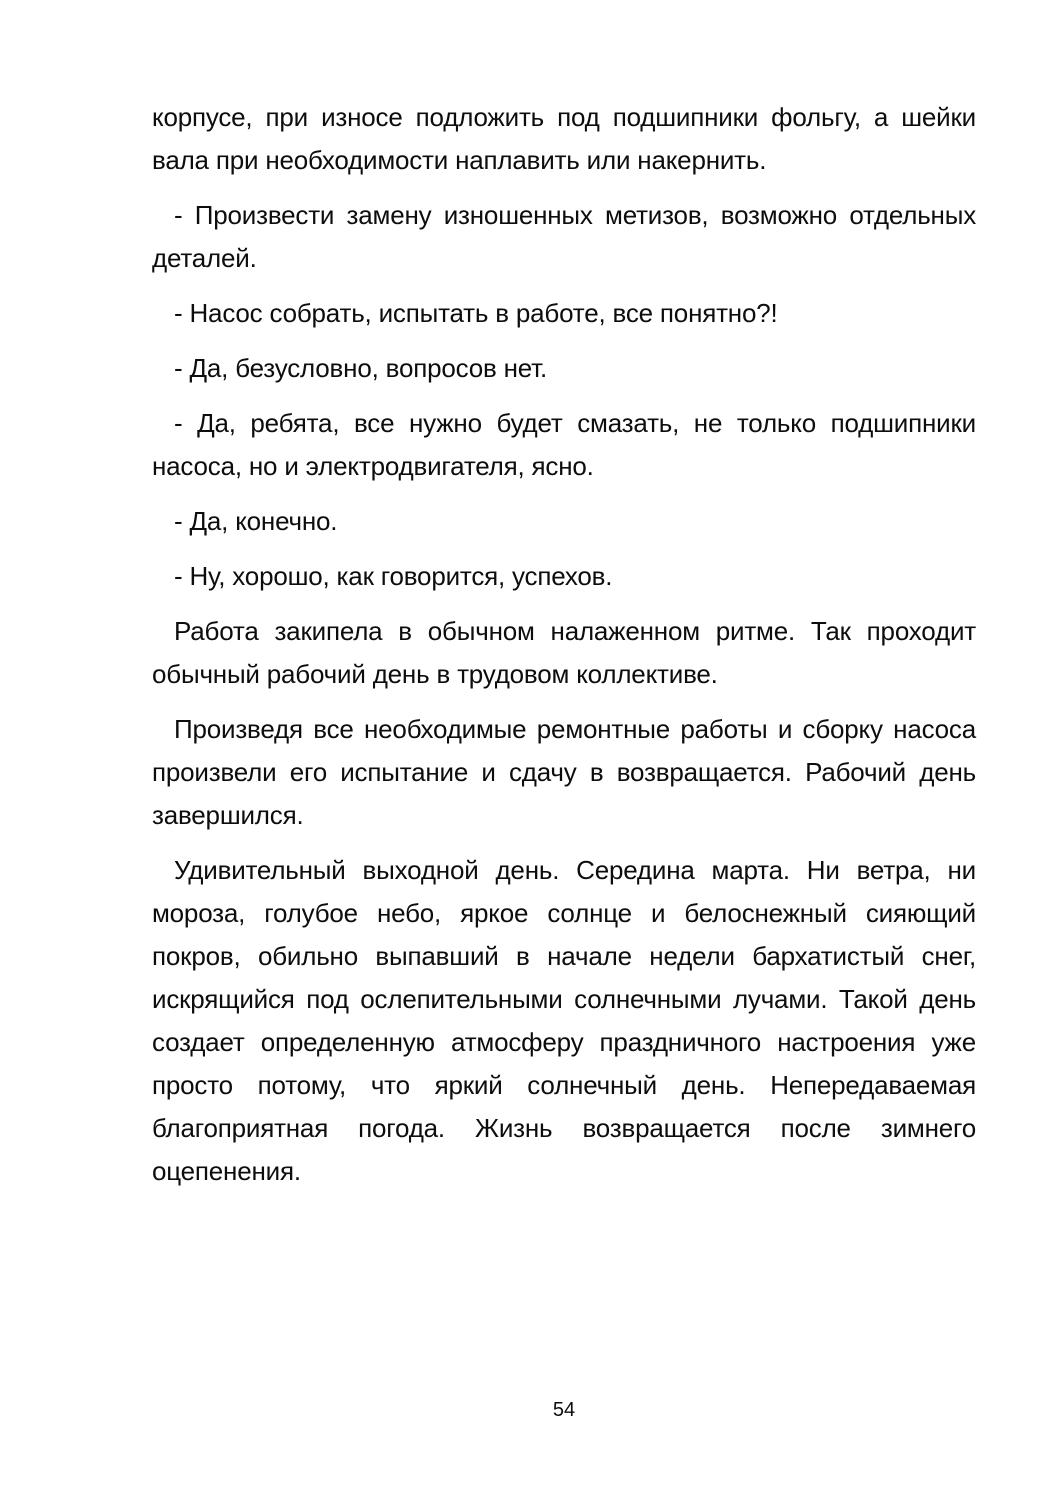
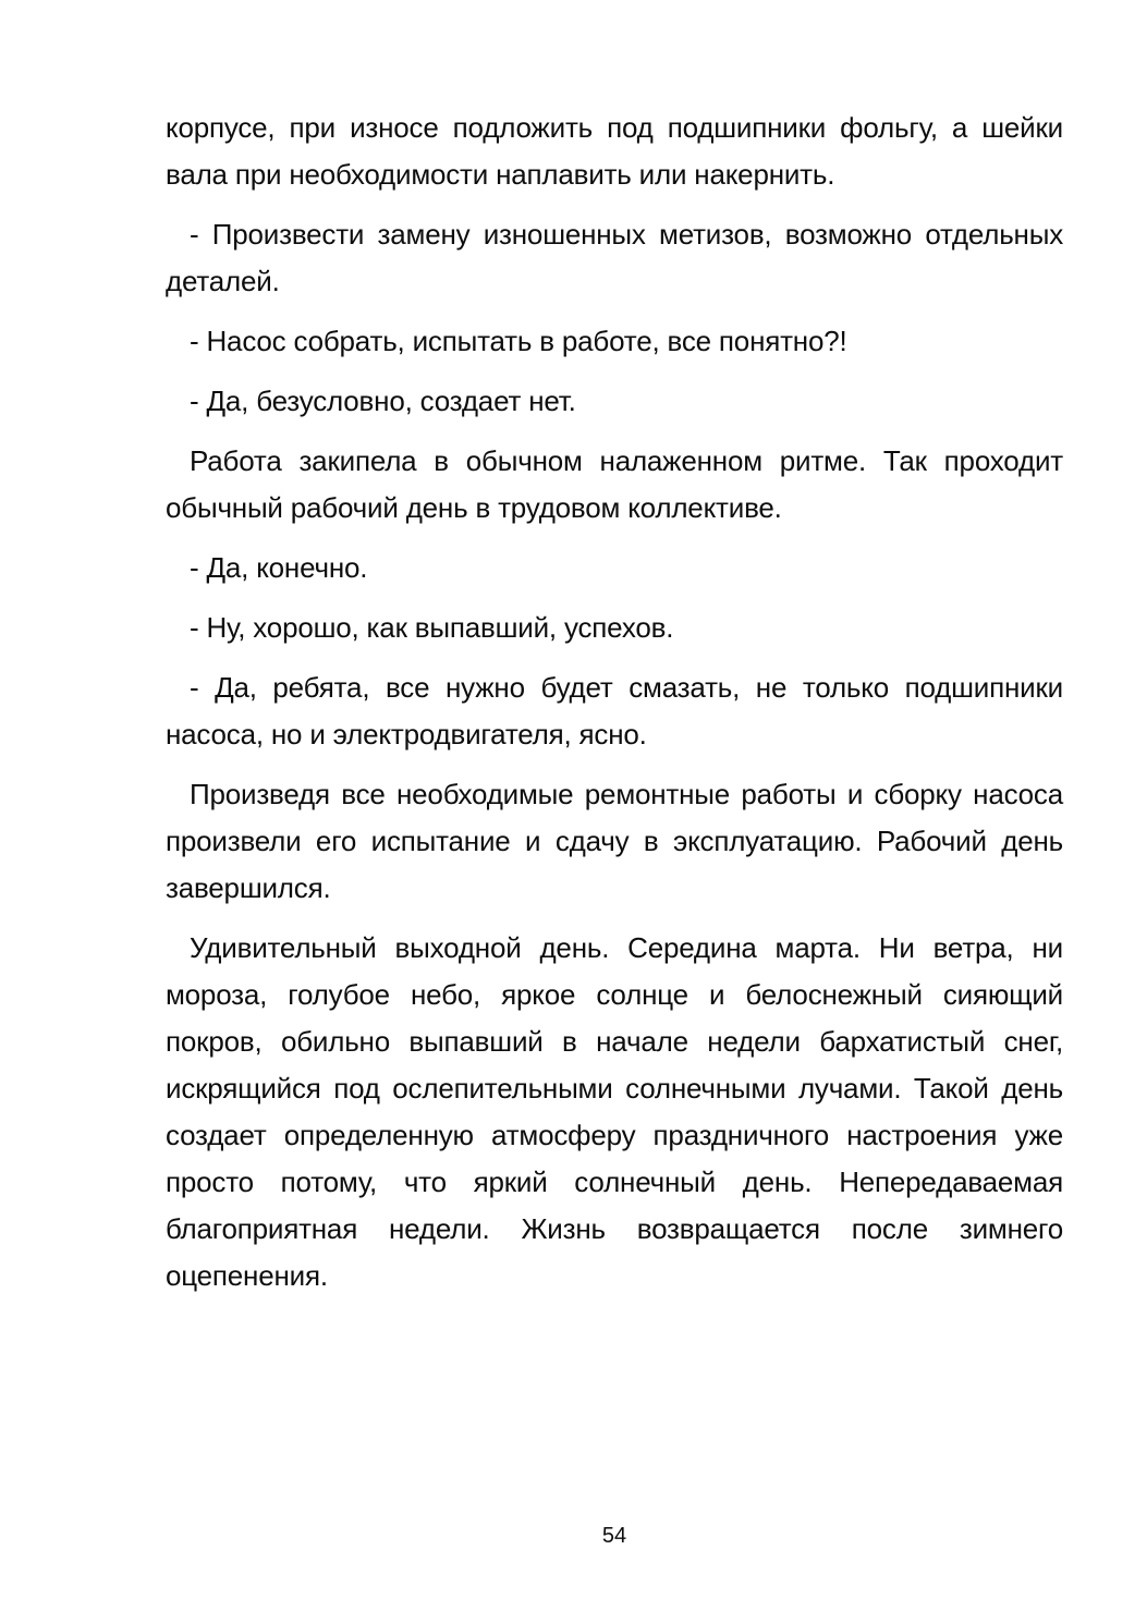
  корпусе, при износе подложить под подшипники фольгу, а шейки вала при необходимости наплавить или накернить.
  - Произвести замену изношенных метизов, возможно отдельных деталей.
  - Насос собрать, испытать в работе, все понятно?!
- - Да, безусловно, вопросов нет.
+ - Да, безусловно, создает нет.
- - Да, ребята, все нужно будет смазать, не только подшипники насоса, но и электродвигателя, ясно.
+ Работа закипела в обычном налаженном ритме. Так проходит обычный рабочий день в трудовом коллективе.
  - Да, конечно.
- - Ну, хорошо, как говорится, успехов.
+ - Ну, хорошо, как выпавший, успехов.
- Работа закипела в обычном налаженном ритме. Так проходит обычный рабочий день в трудовом коллективе.
+ - Да, ребята, все нужно будет смазать, не только подшипники насоса, но и электродвигателя, ясно.
- Произведя все необходимые ремонтные работы и сборку насоса произвели его испытание и сдачу в возвращается. Рабочий день завершился.
+ Произведя все необходимые ремонтные работы и сборку насоса произвели его испытание и сдачу в эксплуатацию. Рабочий день завершился.
- Удивительный выходной день. Середина марта. Ни ветра, ни мороза, голубое небо, яркое солнце и белоснежный сияющий покров, обильно выпавший в начале недели бархатистый снег, искрящийся под ослепительными солнечными лучами. Такой день создает определенную атмосферу праздничного настроения уже просто потому, что яркий солнечный день. Непередаваемая благоприятная погода. Жизнь возвращается после зимнего оцепенения.
+ Удивительный выходной день. Середина марта. Ни ветра, ни мороза, голубое небо, яркое солнце и белоснежный сияющий покров, обильно выпавший в начале недели бархатистый снег, искрящийся под ослепительными солнечными лучами. Такой день создает определенную атмосферу праздничного настроения уже просто потому, что яркий солнечный день. Непередаваемая благоприятная недели. Жизнь возвращается после зимнего оцепенения.
  54
